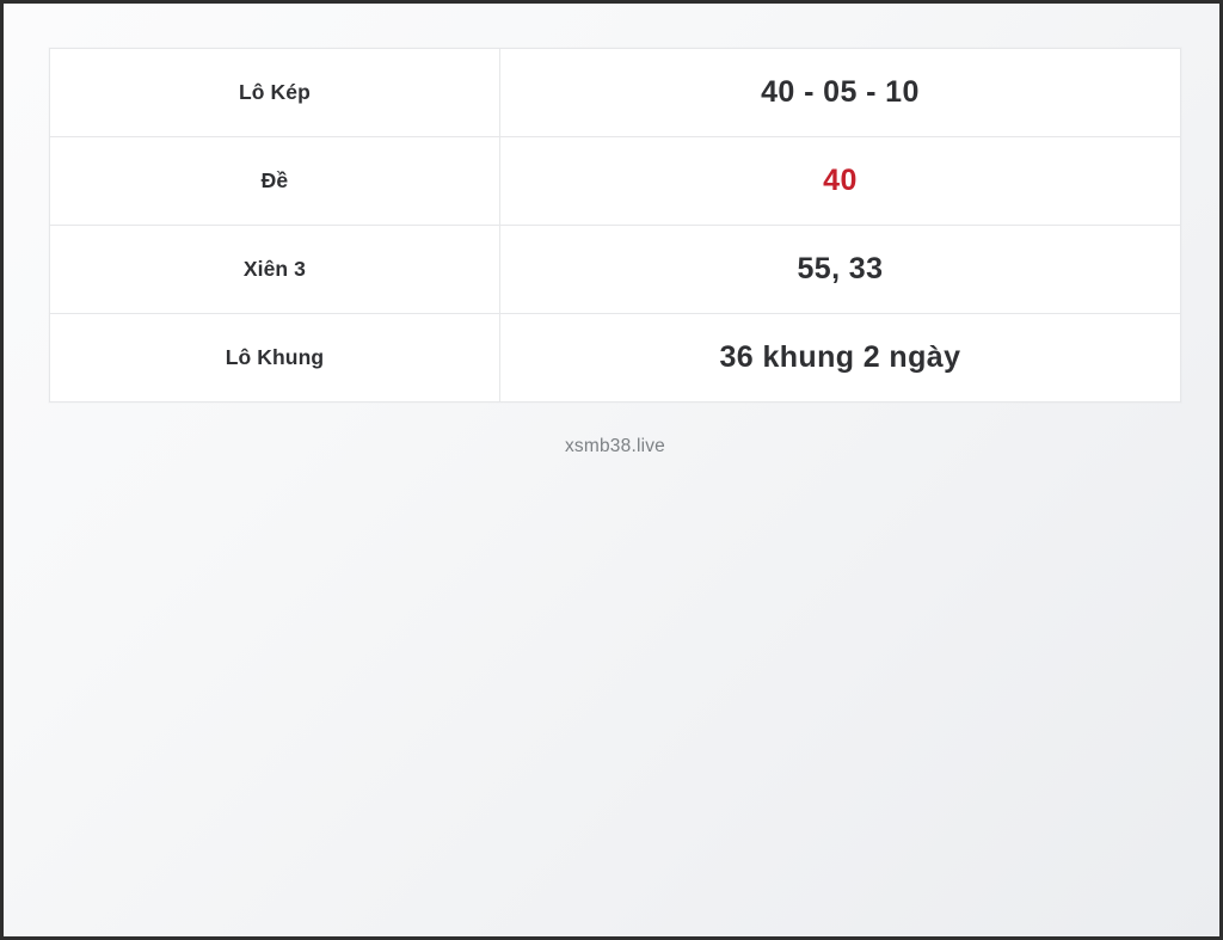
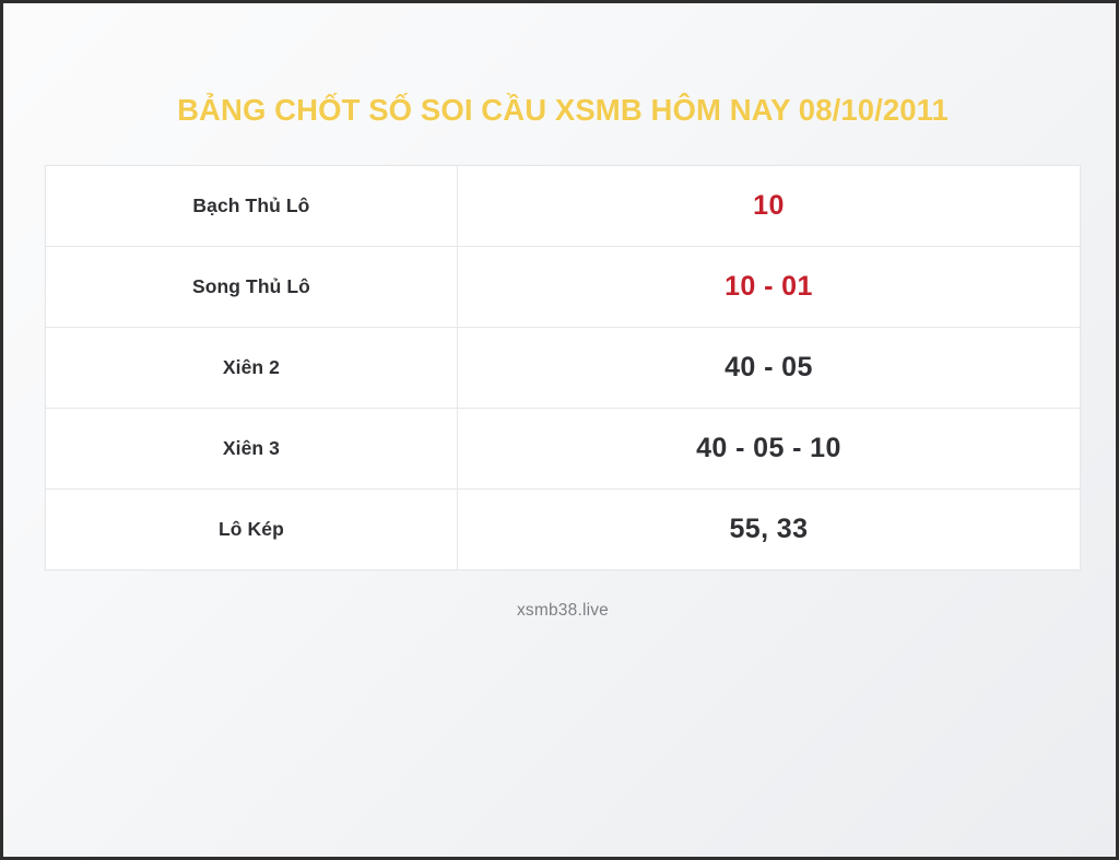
+ BẢNG CHỐT SỐ SOI CẦU XSMB HÔM NAY 08/10/2011
+ Bạch Thủ Lô	10
+ Song Thủ Lô	10 - 01
+ Xiên 2	40 - 05
- Lô Kép	40 - 05 - 10
+ Xiên 3	40 - 05 - 10
- Đề	40
- Xiên 3	55, 33
+ Lô Kép	55, 33
- Lô Khung	36 khung 2 ngày
  xsmb38.live
